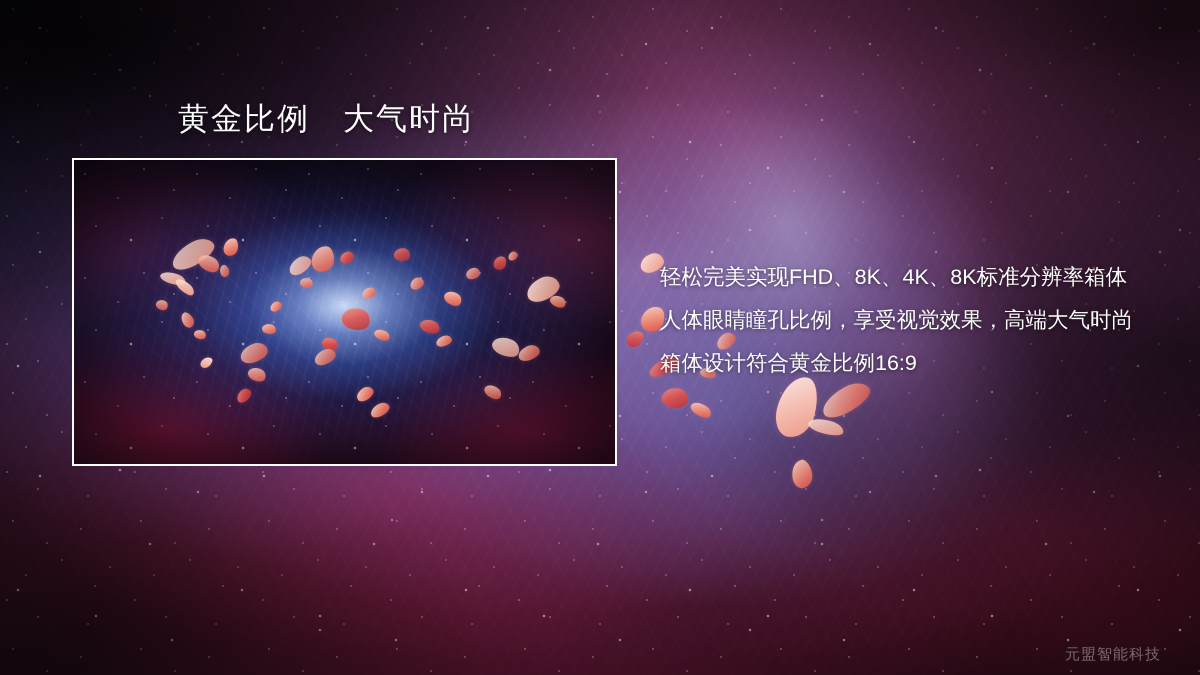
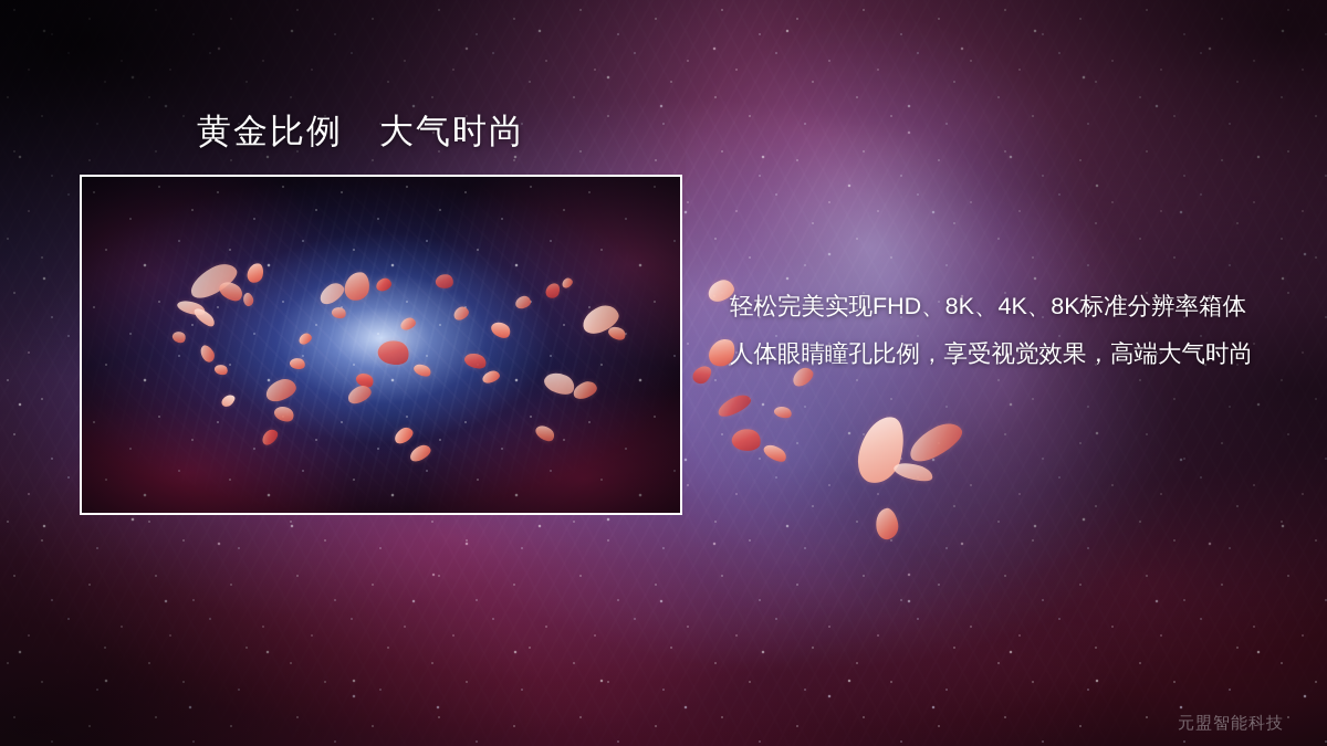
  黄金比例 大气时尚
  轻松完美实现FHD、8K、4K、8K标准分辨率箱体
  人体眼睛瞳孔比例，享受视觉效果，高端大气时尚
- 箱体设计符合黄金比例16:9
  元盟智能科技
